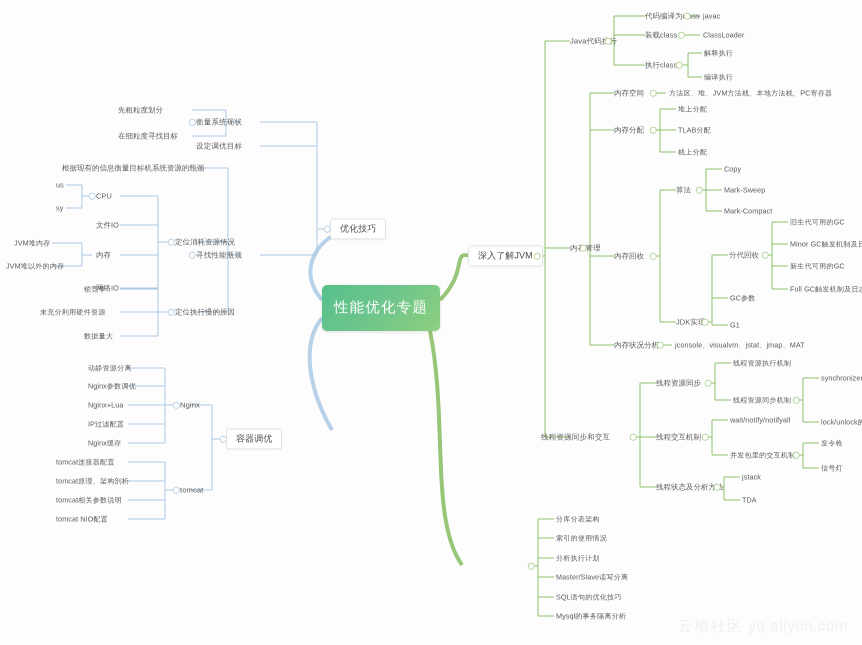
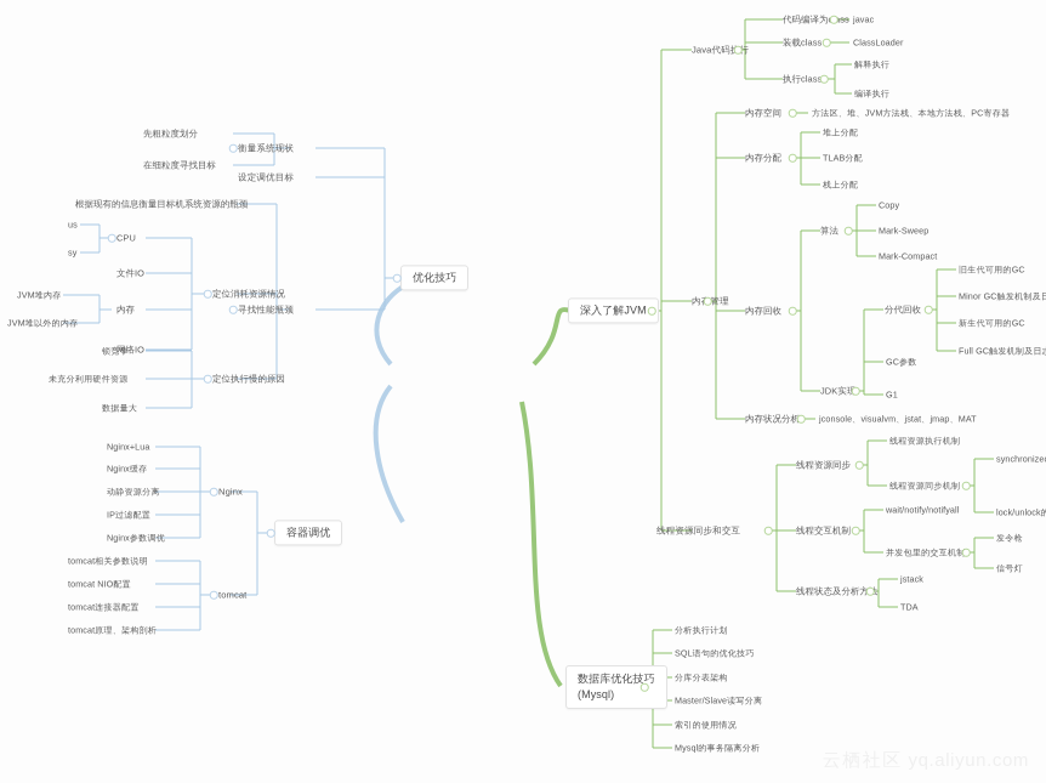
- 性能优化专题
  优化技巧
  衡量系统现状
  先粗粒度划分
  在细粒度寻找目标
  设定调优目标
  寻找性能瓶颈
  根据现有的信息衡量目标机系统资源的瓶颈
  定位消耗资源情况
  CPU
  us
  sy
  文件IO
  内存
  JVM堆内存
  JVM堆以外的内存
  网络IO
  定位执行慢的原因
  锁竞争
  未充分利用硬件资源
  数据量大
  容器调优
  Nginx
- 动静资源分离
+ Nginx+Lua
- Nginx参数调优
+ Nginx缓存
- Nginx+Lua
+ 动静资源分离
  IP过滤配置
- Nginx缓存
+ Nginx参数调优
  tomcat
- tomcat连接器配置
+ tomcat相关参数说明
- tomcat原理、架构剖析
+ tomcat NIO配置
- tomcat相关参数说明
+ tomcat连接器配置
- tomcat NIO配置
+ tomcat原理、架构剖析
  深入了解JVM
  Java代码行
  代码编译为ss
  javac
  装载class
  ClassLoader
  执行clas
  解释执行
  编译执行
  内管理
  内存空间
  方法区、堆、JVM方法栈、本地方法栈、PC寄存器
  内存分配
  堆上分配
  TLAB分配
  栈上分配
  内存回收
  算法
  Copy
  Mark-Sweep
  Mark-Compact
  JDK实
  分代回收
  旧生代可用的GC
  Minor GC触发机制及
  新生代可用的GC
  Full GC触发机制及日
  GC参数
  G1
  内存状况分析
  jconsole、visualvm、jstat、jmap、MAT
  线程资源同步和交互
  线程资源同步
  线程资源执行机制
  线程资源同步机制
  lock/unlock的
  线程交互机制
  wait/notify/notifyall
  并发包里的交互机
  发令枪
  信号灯
  线程状态及分析方
  jstack
  TDA
+ 数据库优化技巧
+ (Mysql)
- 分库分表架构
+ 分析执行计划
- 索引的使用情况
+ SQL语句的优化技巧
- 分析执行计划
+ 分库分表架构
  Master/Slave读写分离
- SQL语句的优化技巧
+ 索引的使用情况
  Mysql的事务隔离分析
